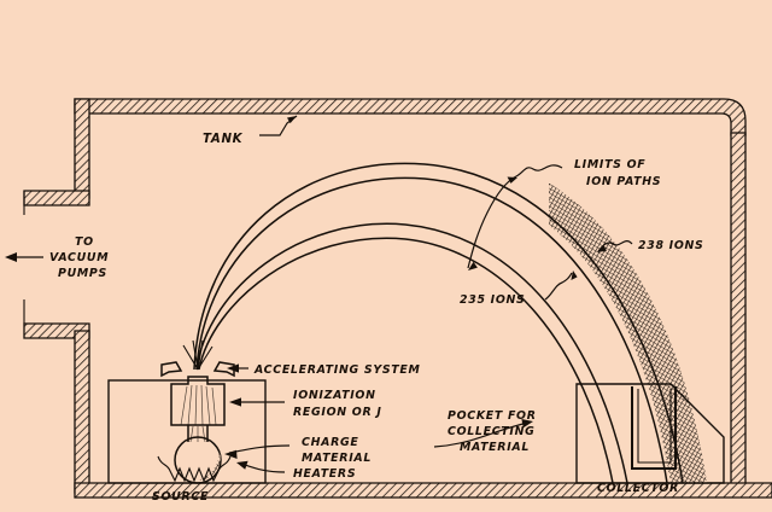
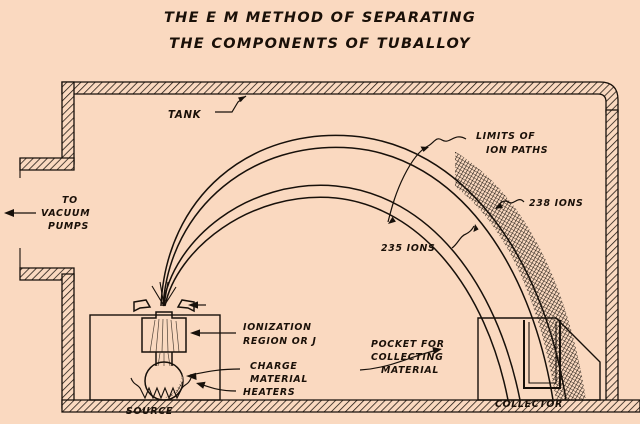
+ THE E M METHOD OF SEPARATING
+ THE COMPONENTS OF TUBALLOY
  TANK
  TO
  VACUUM
  PUMPS
  LIMITS OF
  ION PATHS
  238 IONS
  235 IONS
- ACCELERATING SYSTEM
  IONIZATION
  REGION OR J
  CHARGE
  MATERIAL
  HEATERS
  SOURCE
  POCKET FOR
  COLLECTING
  MATERIAL
  COLLECTOR
